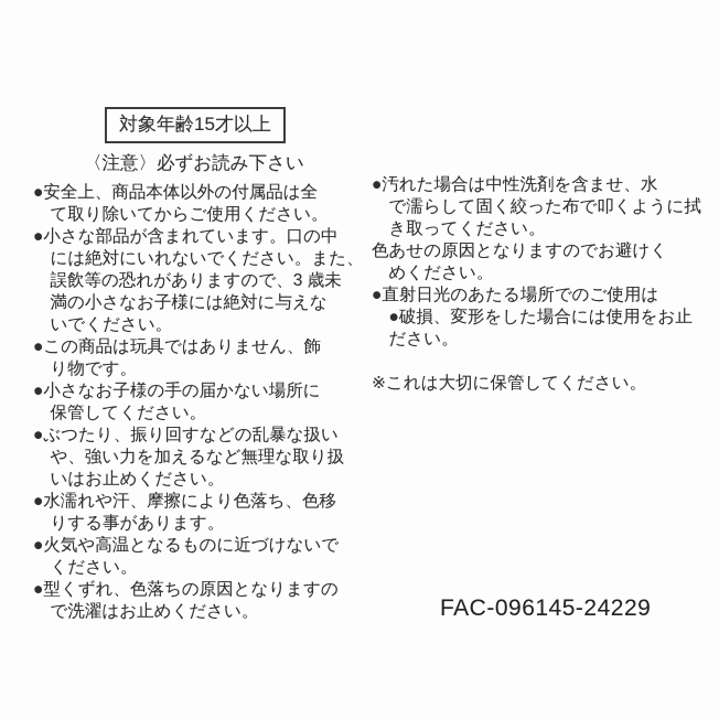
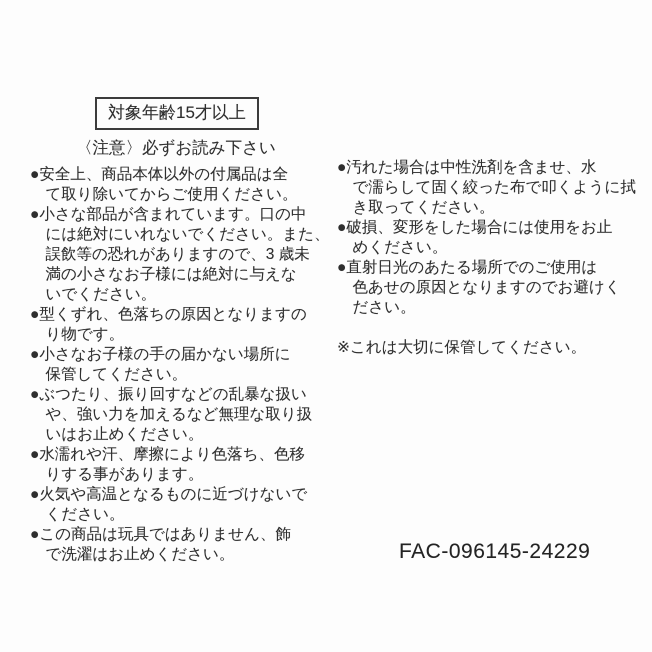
  対象年齢15才以上
  〈注意〉必ずお読み下さい
  ●安全上、商品本体以外の付属品は全
  て取り除いてからご使用ください。
  ●小さな部品が含まれています。口の中
  には絶対にいれないでください。また、
  誤飲等の恐れがありますので、3 歳未
  満の小さなお子様には絶対に与えな
  いでください。
- ●この商品は玩具ではありません、飾
+ ●型くずれ、色落ちの原因となりますの
  り物です。
  ●小さなお子様の手の届かない場所に
  保管してください。
  ●ぶつたり、振り回すなどの乱暴な扱い
  や、強い力を加えるなど無理な取り扱
  いはお止めください。
  ●水濡れや汗、摩擦により色落ち、色移
  りする事があります。
  ●火気や高温となるものに近づけないで
  ください。
- ●型くずれ、色落ちの原因となりますの
+ ●この商品は玩具ではありません、飾
  で洗濯はお止めください。
  ●汚れた場合は中性洗剤を含ませ、水
  で濡らして固く絞った布で叩くように拭
  き取ってください。
- 色あせの原因となりますのでお避けく
+ ●破損、変形をした場合には使用をお止
  めください。
  ●直射日光のあたる場所でのご使用は
- ●破損、変形をした場合には使用をお止
+ 色あせの原因となりますのでお避けく
  ださい。
  ※これは大切に保管してください。
  FAC-096145-24229
